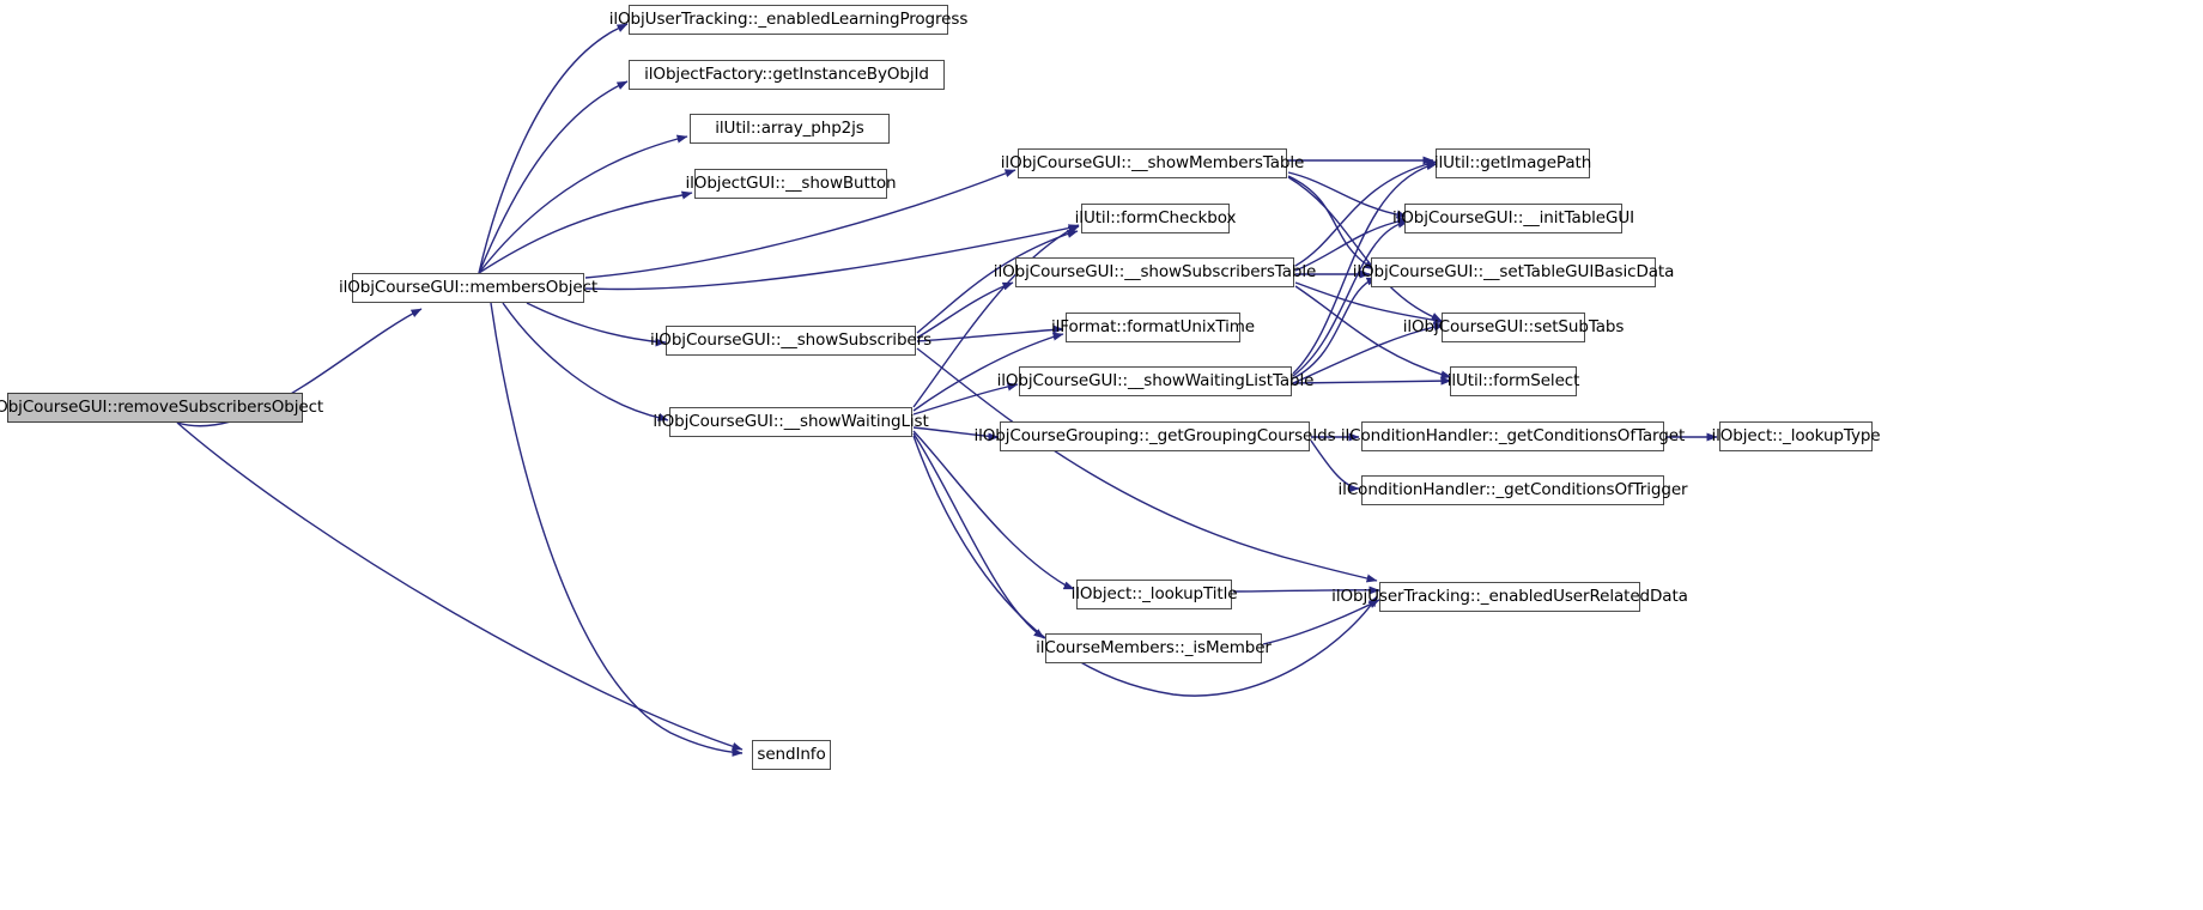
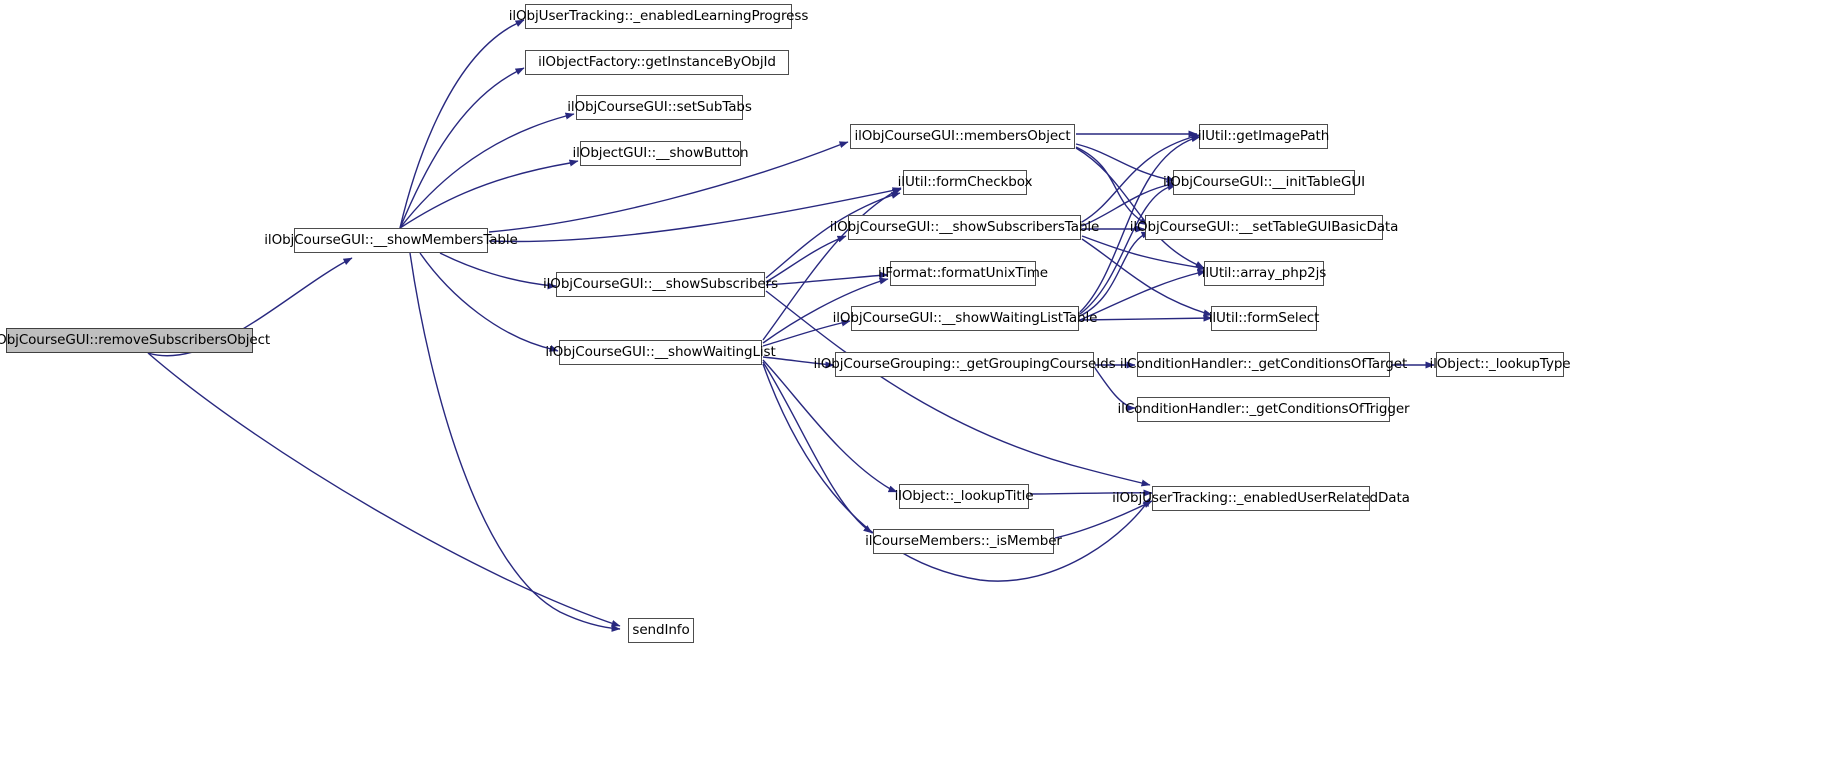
  ObjCourseGUI::removeSubscribersObject
- ilObjCourseGUI::membersObject
+ ilObjCourseGUI::__showMembersTable
  ilObjUserTracking::_enabledLearningProgress
  ilObjectFactory::getInstanceByObjId
- ilUtil::array_php2js
+ ilObjCourseGUI::setSubTabs
  ilObjectGUI::__showButton
  ilObjCourseGUI::__showSubscribers
  ilObjCourseGUI::__showWaitingList
- ilObjCourseGUI::__showMembersTable
+ ilObjCourseGUI::membersObject
  ilUtil::formCheckbox
  ilObjCourseGUI::__showSubscribersTable
  ilFormat::formatUnixTime
  ilObjCourseGUI::__showWaitingListTable
  ilObjCourseGrouping::_getGroupingCourseIds
  ilObject::_lookupTitle
  ilCourseMembers::_isMember
  ilUtil::getImagePath
  ilObjCourseGUI::__initTableGUI
  ilObjCourseGUI::__setTableGUIBasicData
- ilObjCourseGUI::setSubTabs
+ ilUtil::array_php2js
  ilUtil::formSelect
  ilConditionHandler::_getConditionsOfTarget
  ilConditionHandler::_getConditionsOfTrigger
  ilObjUserTracking::_enabledUserRelatedData
  ilObject::_lookupType
  sendInfo
